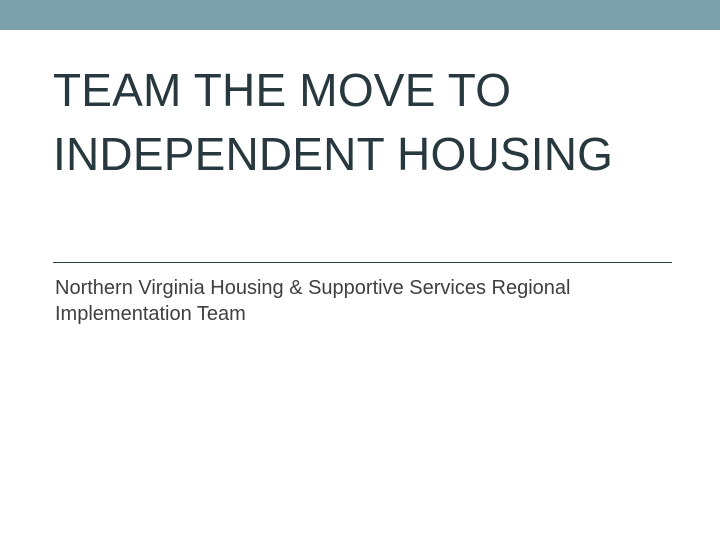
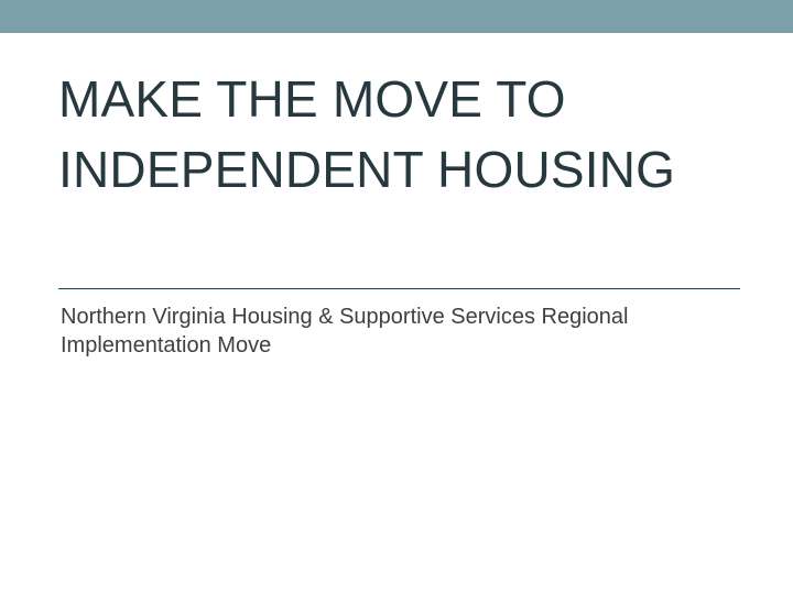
- TEAM THE MOVE TO INDEPENDENT HOUSING
+ MAKE THE MOVE TO INDEPENDENT HOUSING
- Northern Virginia Housing & Supportive Services Regional Implementation Team
+ Northern Virginia Housing & Supportive Services Regional Implementation Move
